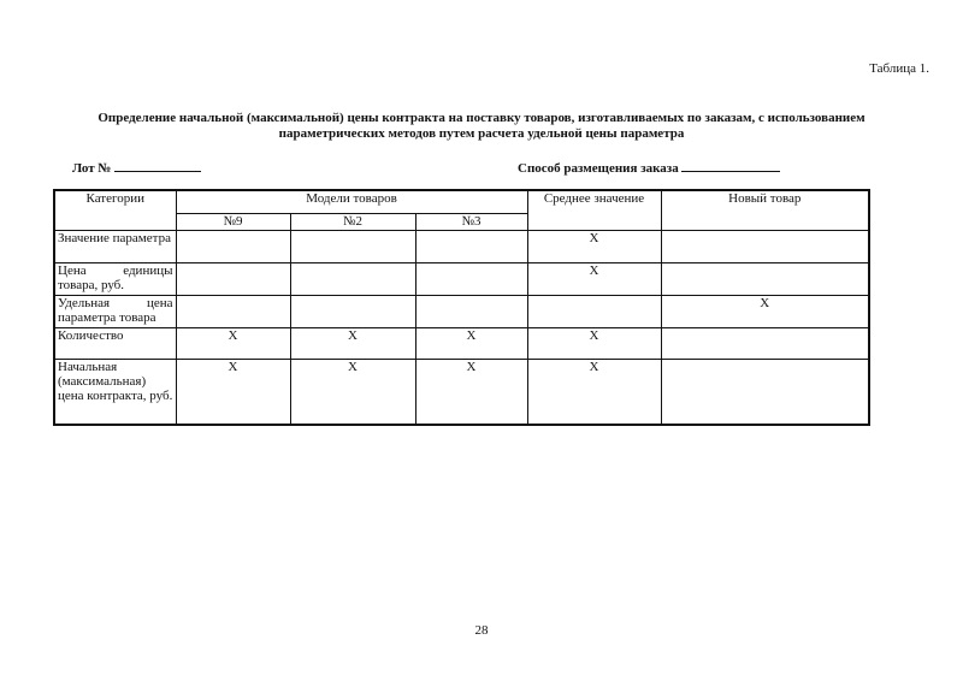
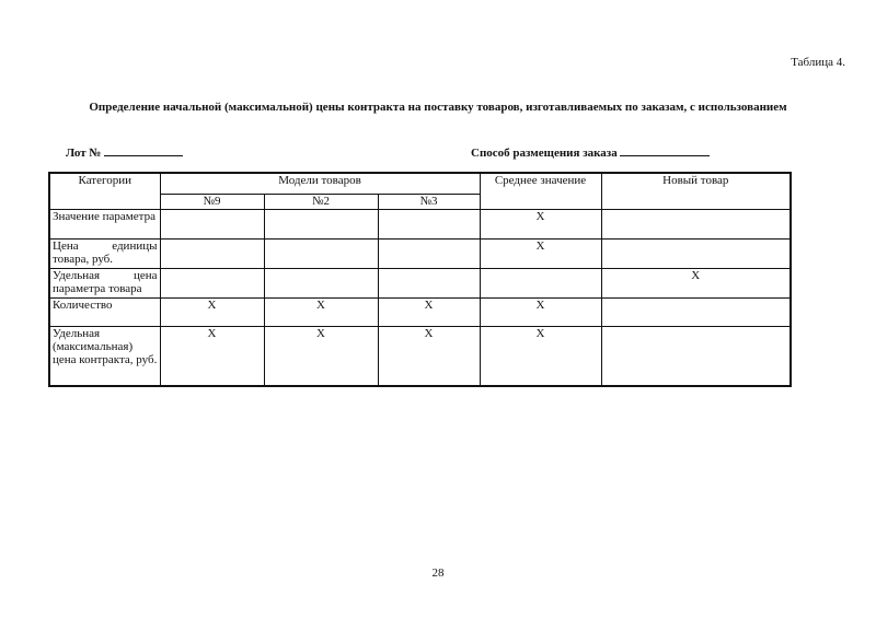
- Таблица 1.
+ Таблица 4.
  Определение начальной (максимальной) цены контракта на поставку товаров, изготавливаемых по заказам, с использованием
- параметрических методов путем расчета удельной цены параметра
  Лот №
  Способ размещения заказа
  Категории	Модели товаров	Среднее значение	Новый товар
  №9	№2	№3
  Значение параметра				X
  Цена единицы товара, руб.				X
  Удельная цена параметра товара					X
  Количество	X	X	X	X
- Начальная (максимальная) цена контракта, руб.	X	X	X	X
+ Удельная (максимальная) цена контракта, руб.	X	X	X	X
  28
